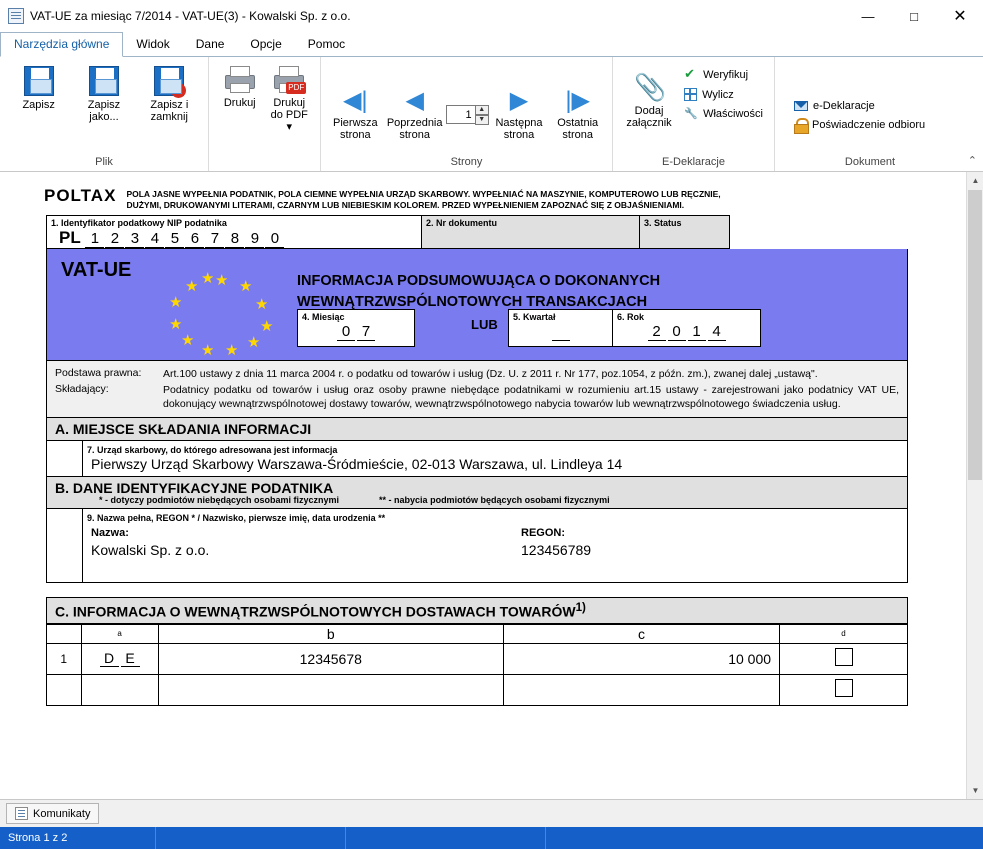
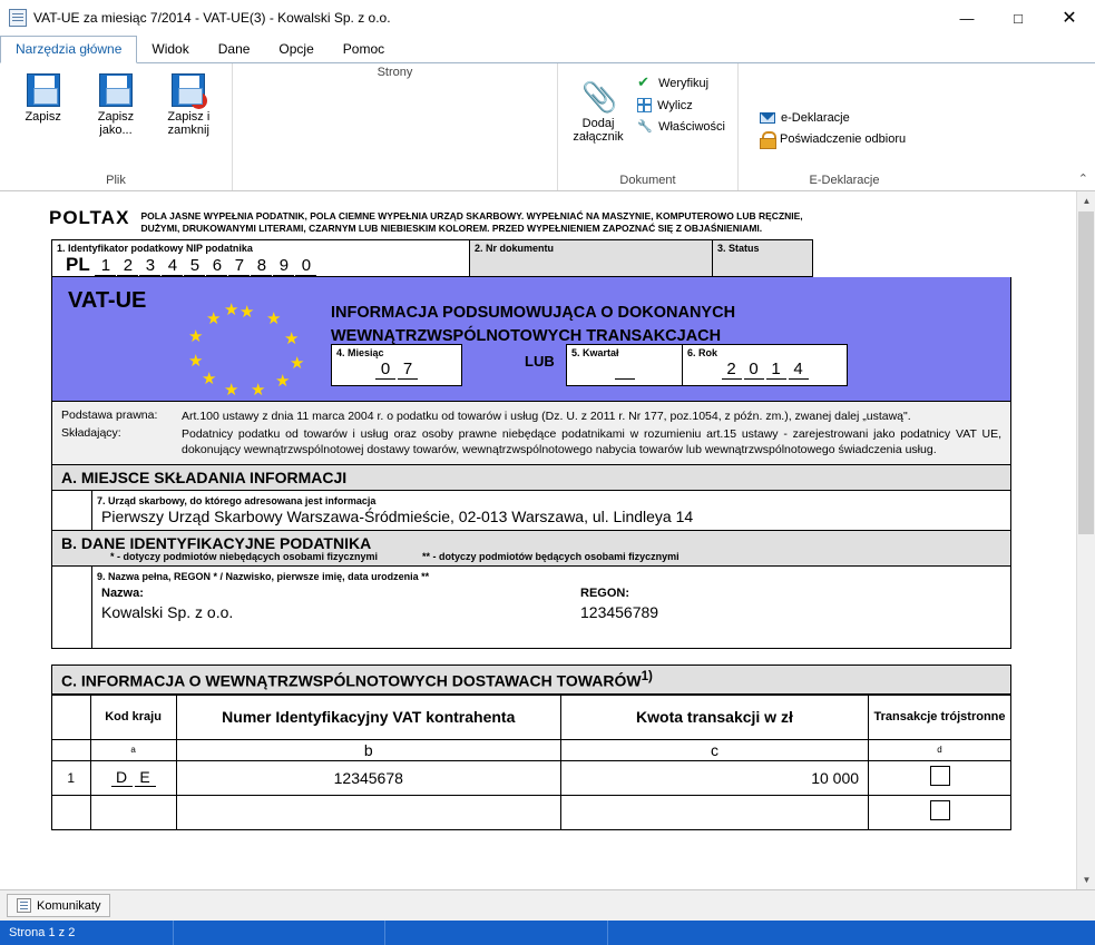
  VAT-UE za miesiąc 7/2014 - VAT-UE(3) - Kowalski Sp. z o.o.
  —
  □
  ✕
  Narzędzia główne
  Widok
  Dane
  Opcje
  Pomoc
  Zapisz
  Zapisz jako...
  Zapisz i zamknij
  Plik
- Drukuj
- PDF
- Drukuj do PDF ▾
- ◀|
- Pierwsza strona
- ◀
- Poprzednia strona
- 1
- ▶
- Następna strona
- |▶
- Ostatnia strona
  Strony
  📎
  Dodaj załącznik
  Weryfikuj
  Wylicz
  Właściwości
- E-Deklaracje
+ Dokument
  e-Deklaracje
  Poświadczenie odbioru
- Dokument
+ E-Deklaracje
  ⌃
  POLTAX
  POLA JASNE WYPEŁNIA PODATNIK, POLA CIEMNE WYPEŁNIA URZĄD SKARBOWY. WYPEŁNIAĆ NA MASZYNIE, KOMPUTEROWO LUB RĘCZNIE, DUŻYMI, DRUKOWANYMI LITERAMI, CZARNYM LUB NIEBIESKIM KOLOREM. PRZED WYPEŁNIENIEM ZAPOZNAĆ SIĘ Z OBJAŚNIENIAMI.
  1. Identyfikator podatkowy NIP podatnika
  PL 1 2 3 4 5 6 7 8 9 0
  2. Nr dokumentu
  3. Status
  VAT-UE
  ★
  ★
  ★
  ★
  ★
  ★
  ★
  ★
  ★
  ★
  ★
  ★
  INFORMACJA PODSUMOWUJĄCA O DOKONANYCH
  WEWNĄTRZWSPÓLNOTOWYCH TRANSAKCJACH
  4. Miesiąc
  0 7
  LUB
  5. Kwartał
  6. Rok
  2 0 1 4
  Podstawa prawna:	Art.100 ustawy z dnia 11 marca 2004 r. o podatku od towarów i usług (Dz. U. z 2011 r. Nr 177, poz.1054, z późn. zm.), zwanej dalej „ustawą".
  Składający:	Podatnicy podatku od towarów i usług oraz osoby prawne niebędące podatnikami w rozumieniu art.15 ustawy - zarejestrowani jako podatnicy VAT UE, dokonujący wewnątrzwspólnotowej dostawy towarów, wewnątrzwspólnotowego nabycia towarów lub wewnątrzwspólnotowego świadczenia usług.
  A. MIEJSCE SKŁADANIA INFORMACJI
  7. Urząd skarbowy, do którego adresowana jest informacja
  Pierwszy Urząd Skarbowy Warszawa-Śródmieście, 02-013 Warszawa, ul. Lindleya 14
  B. DANE IDENTYFIKACYJNE PODATNIKA
  * - dotyczy podmiotów niebędących osobami fizycznymi
- ** - nabycia podmiotów będących osobami fizycznymi
+ ** - dotyczy podmiotów będących osobami fizycznymi
  9. Nazwa pełna, REGON * / Nazwisko, pierwsze imię, data urodzenia **
  Nazwa:
  Kowalski Sp. z o.o.
  REGON:
  123456789
  C. INFORMACJA O WEWNĄTRZWSPÓLNOTOWYCH DOSTAWACH TOWARÓW1)
+ 	Kod kraju	Numer Identyfikacyjny VAT kontrahenta	Kwota transakcji w zł	Transakcje trójstronne
  	a	b	c	d
  1	D E	12345678	10 000
  ▲
  ▼
  Komunikaty
  Strona 1 z 2
